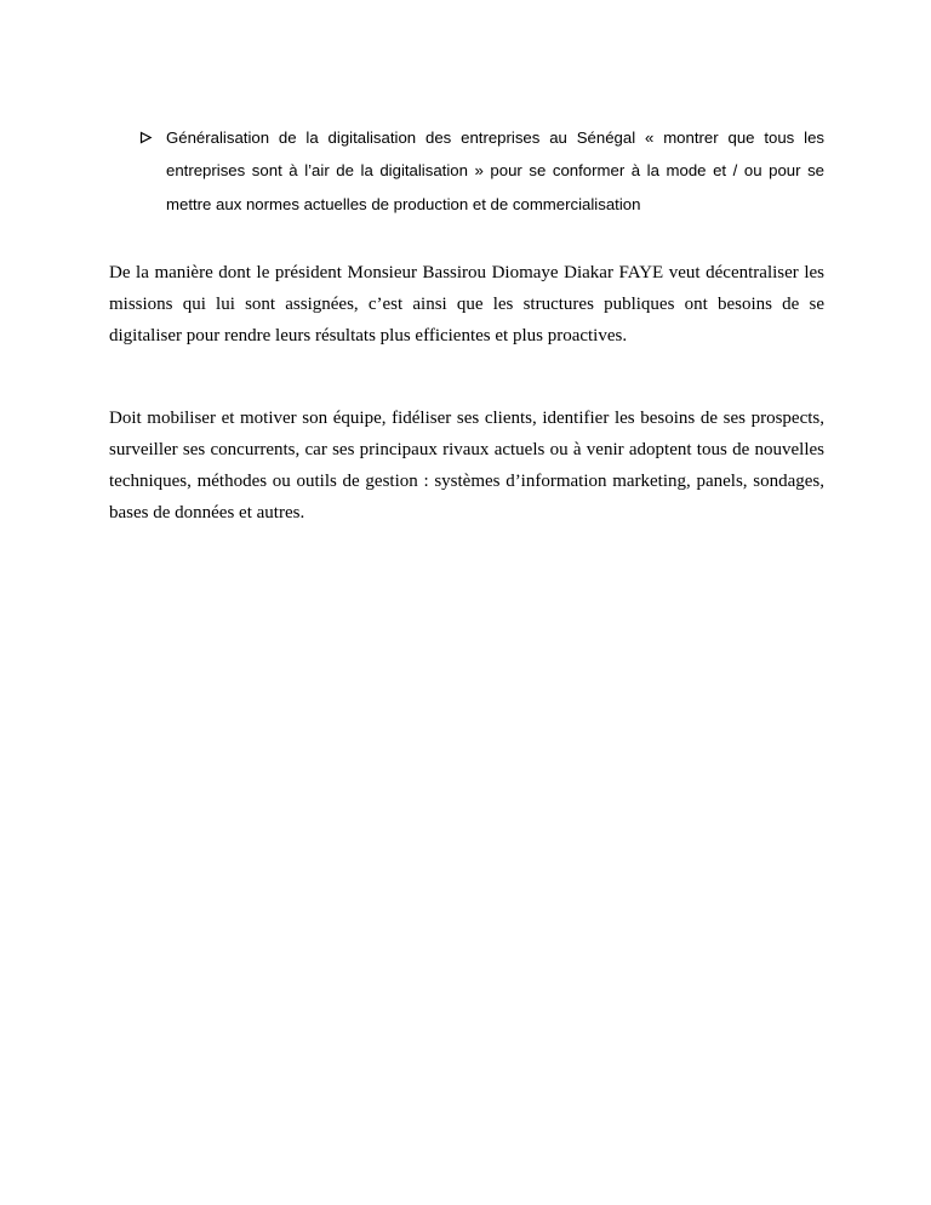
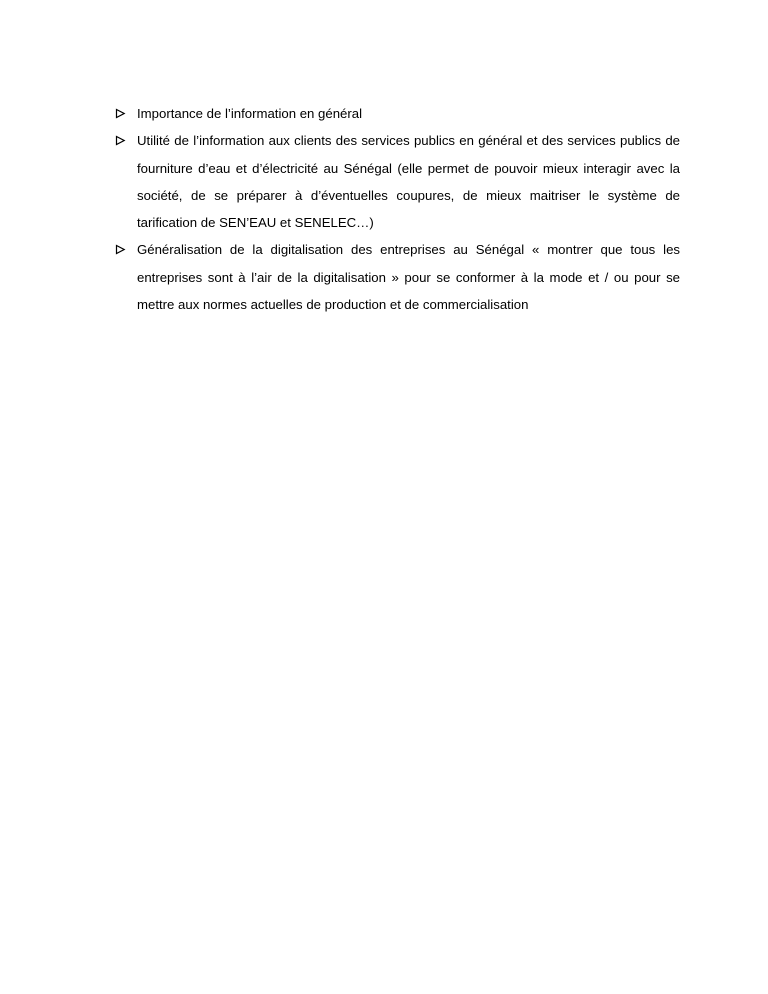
+ Importance de l’information en général
+ Utilité de l’information aux clients des services publics en général et des services publics de fourniture d’eau et d’électricité au Sénégal (elle permet de pouvoir mieux interagir avec la société, de se préparer à d’éventuelles coupures, de mieux maitriser le système de tarification de SEN’EAU et SENELEC…)
  Généralisation de la digitalisation des entreprises au Sénégal « montrer que tous les entreprises sont à l’air de la digitalisation » pour se conformer à la mode et / ou pour se mettre aux normes actuelles de production et de commercialisation
- De la manière dont le président Monsieur Bassirou Diomaye Diakar FAYE veut décentraliser les missions qui lui sont assignées, c’est ainsi que les structures publiques ont besoins de se digitaliser pour rendre leurs résultats plus efficientes et plus proactives.
- Doit mobiliser et motiver son équipe, fidéliser ses clients, identifier les besoins de ses prospects, surveiller ses concurrents, car ses principaux rivaux actuels ou à venir adoptent tous de nouvelles techniques, méthodes ou outils de gestion : systèmes d’information marketing, panels, sondages, bases de données et autres.
